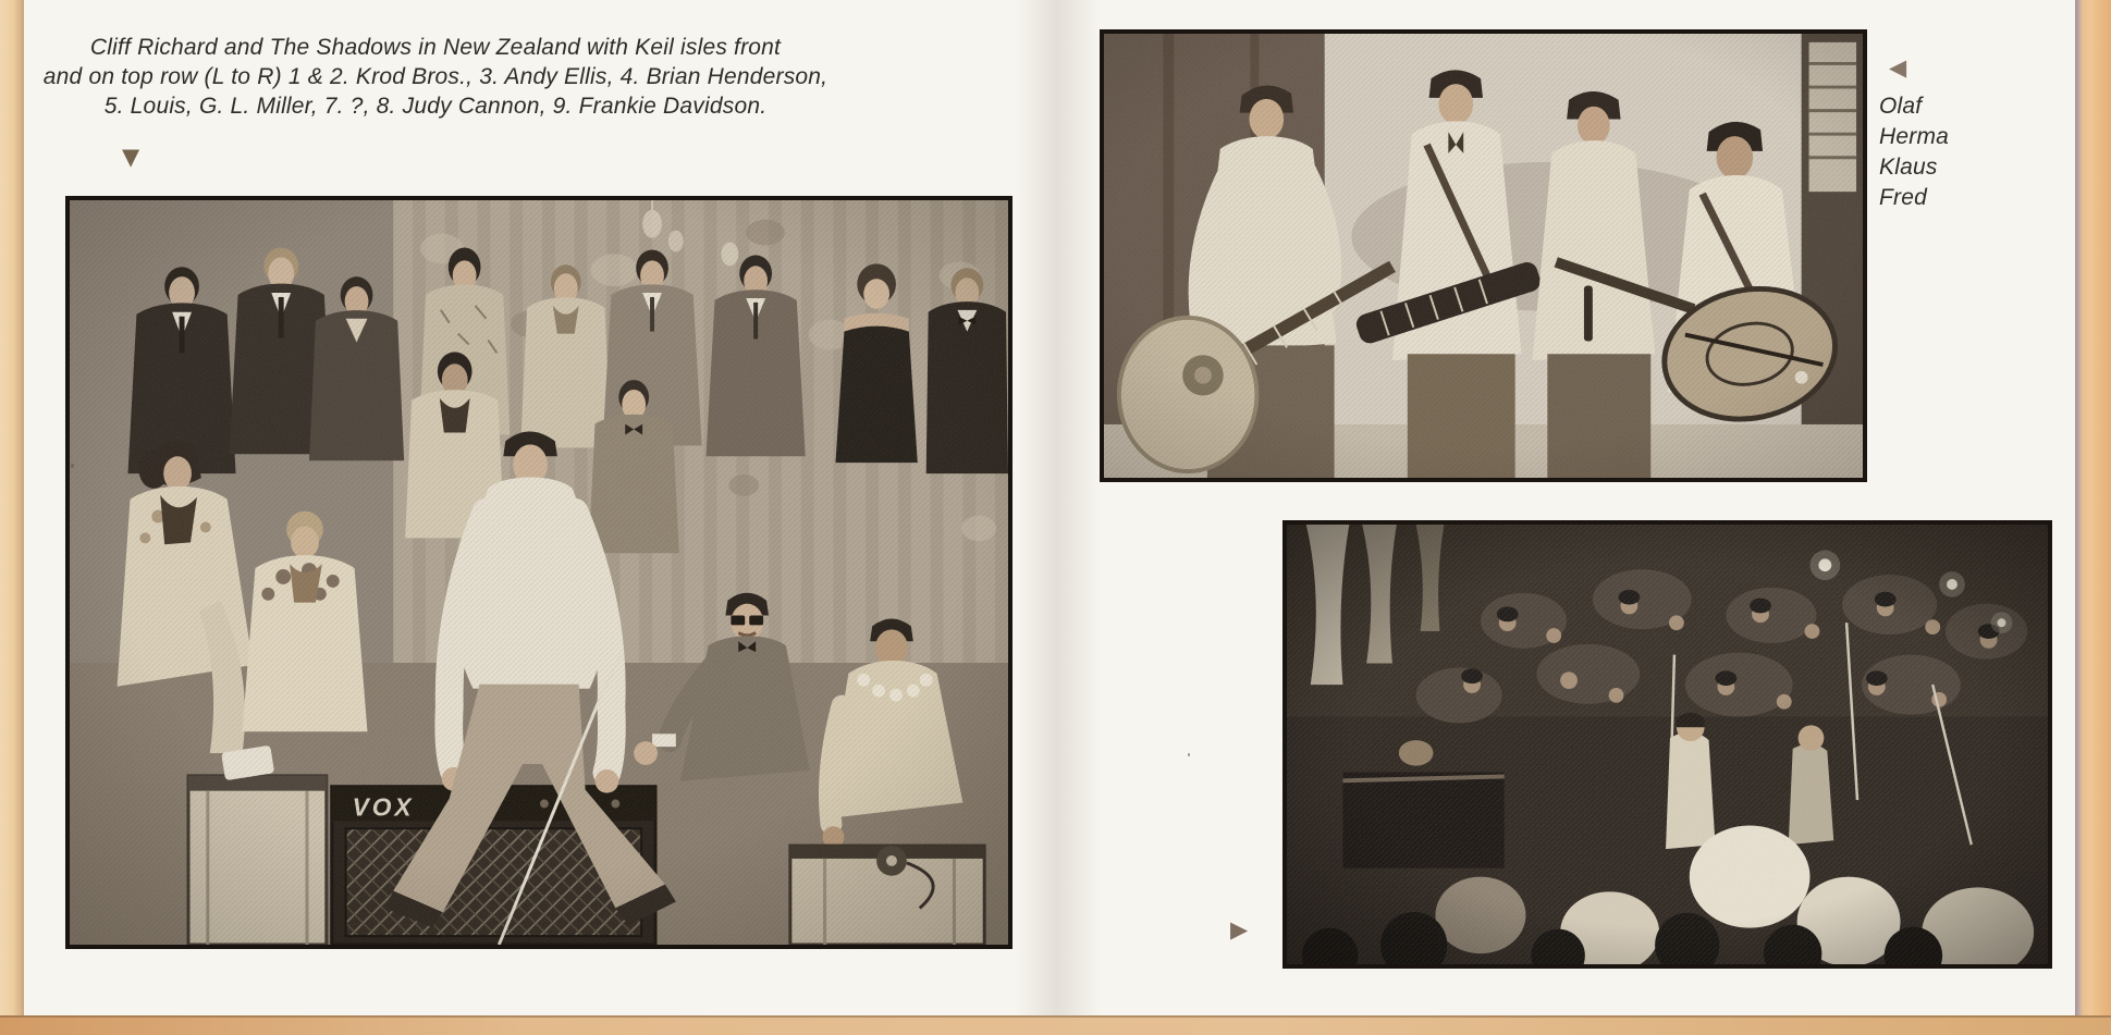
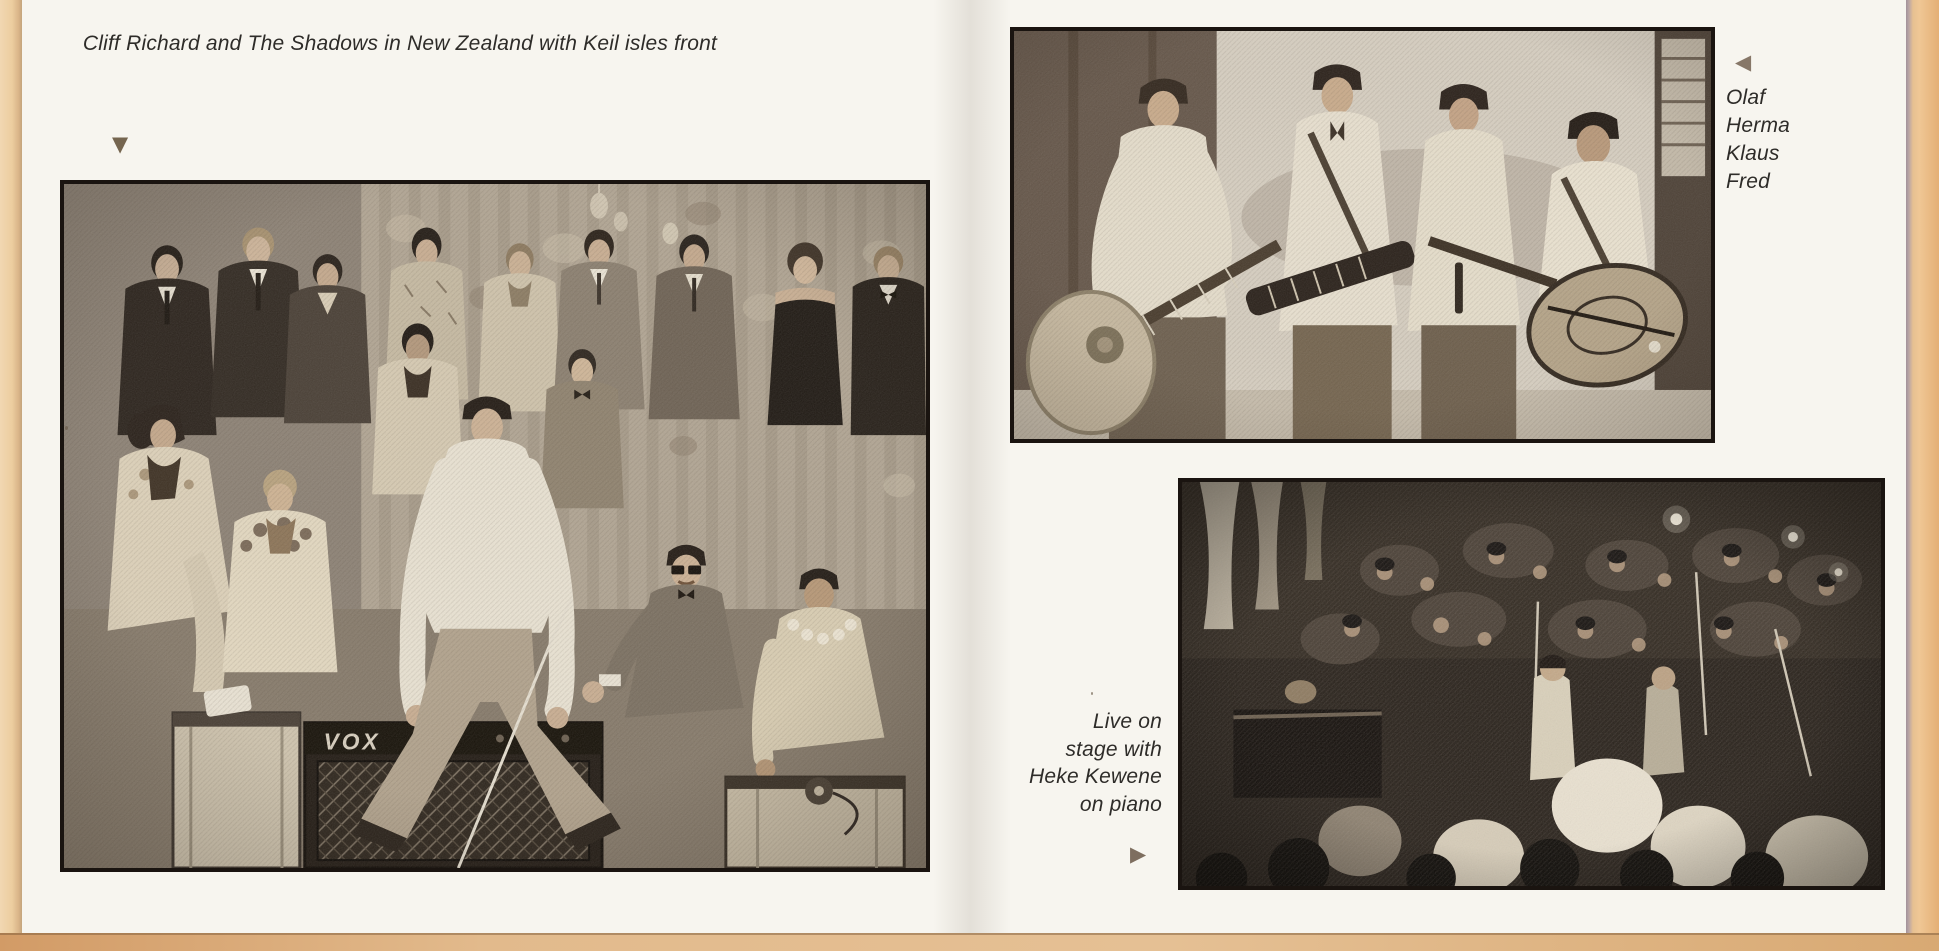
  Cliff Richard and The Shadows in New Zealand with Keil isles front
- and on top row (L to R) 1 & 2. Krod Bros., 3. Andy Ellis, 4. Brian Henderson,
- 5. Louis, G. L. Miller, 7. ?, 8. Judy Cannon, 9. Frankie Davidson.
  ▼
  ◀
  Olaf
  Herma
  Klaus
  Fred
+ Live on
+ stage with
+ Heke Kewene
+ on piano
  ▶
